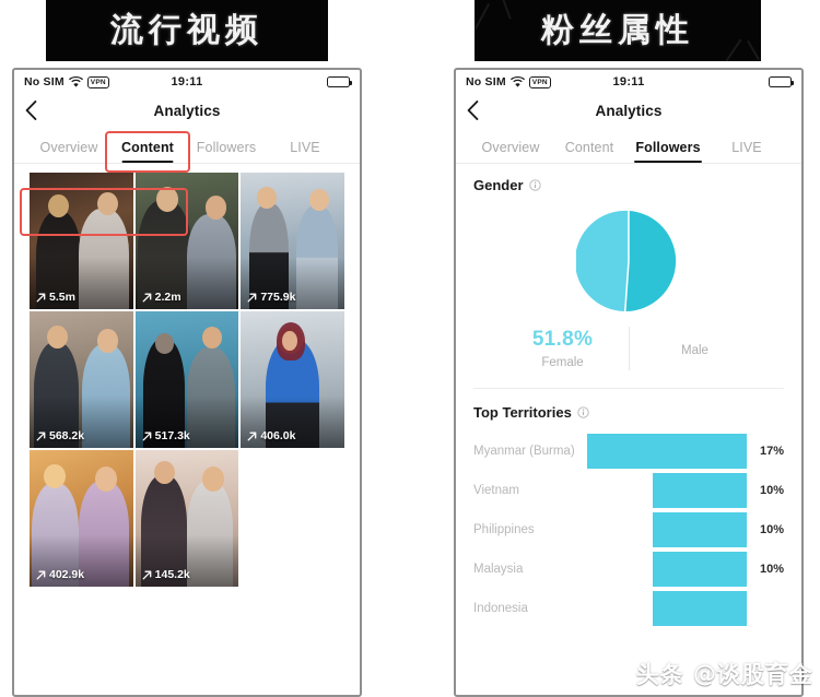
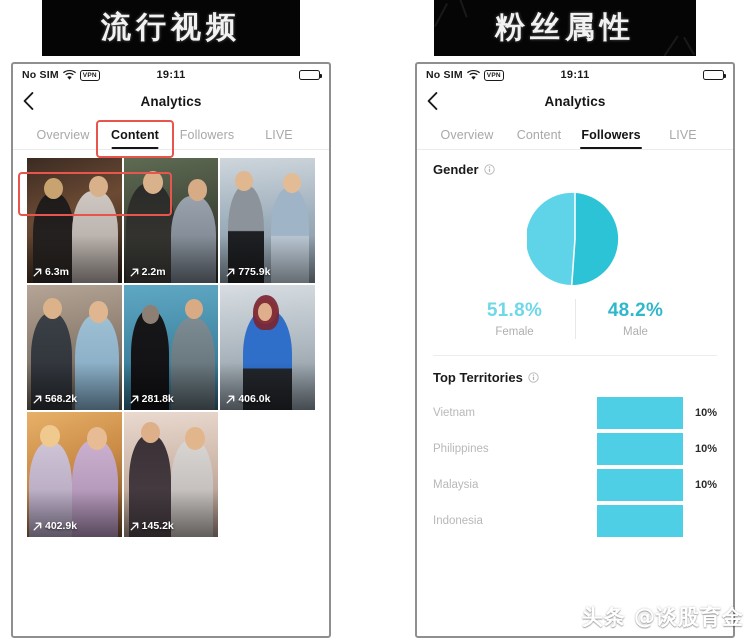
  流行视频
  粉丝属性
  No SIM
  19:11
  Analytics
  Overview
  Content
  Followers
  LIVE
- 5.5m
+ 6.3m
  2.2m
  775.9k
  568.2k
- 517.3k
+ 281.8k
  406.0k
  402.9k
  145.2k
  No SIM
  19:11
  Analytics
  Overview
  Content
  Followers
  LIVE
  Gender
  51.8%
  Female
+ 48.2%
  Male
  Top Territories
- Myanmar (Burma)
- 17%
  Vietnam
  10%
  Philippines
  10%
  Malaysia
  10%
  Indonesia
  头条 @谈股育金
